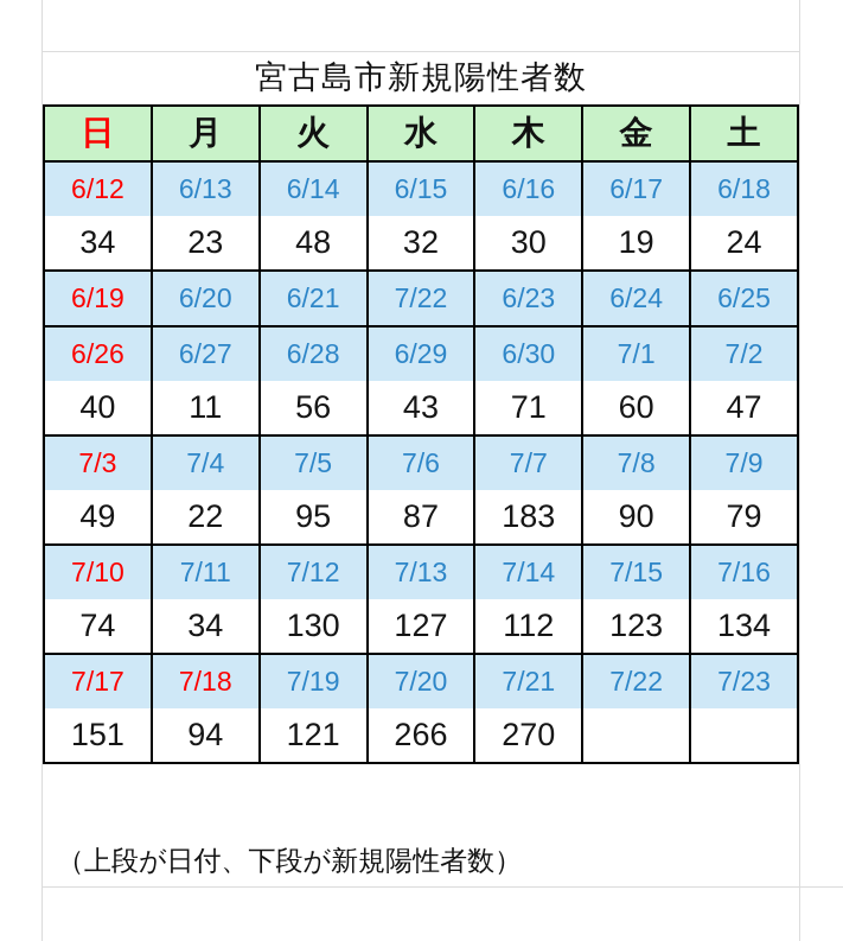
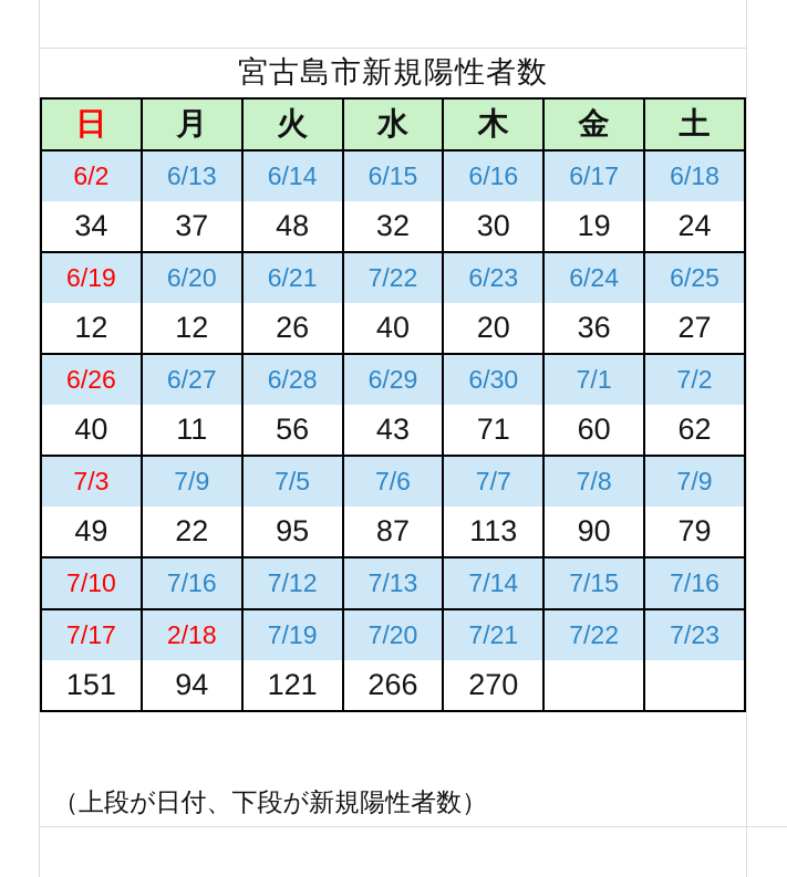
  宮古島市新規陽性者数
  日	月	火	水	木	金	土
- 6/12	6/13	6/14	6/15	6/16	6/17	6/18
+ 6/2	6/13	6/14	6/15	6/16	6/17	6/18
- 34	23	48	32	30	19	24
+ 34	37	48	32	30	19	24
  6/19	6/20	6/21	7/22	6/23	6/24	6/25
+ 12	12	26	40	20	36	27
  6/26	6/27	6/28	6/29	6/30	7/1	7/2
- 40	11	56	43	71	60	47
+ 40	11	56	43	71	60	62
- 7/3	7/4	7/5	7/6	7/7	7/8	7/9
+ 7/3	7/9	7/5	7/6	7/7	7/8	7/9
- 49	22	95	87	183	90	79
+ 49	22	95	87	113	90	79
- 7/10	7/11	7/12	7/13	7/14	7/15	7/16
+ 7/10	7/16	7/12	7/13	7/14	7/15	7/16
- 74	34	130	127	112	123	134
- 7/17	7/18	7/19	7/20	7/21	7/22	7/23
+ 7/17	2/18	7/19	7/20	7/21	7/22	7/23
  151	94	121	266	270
  （上段が日付、下段が新規陽性者数）
